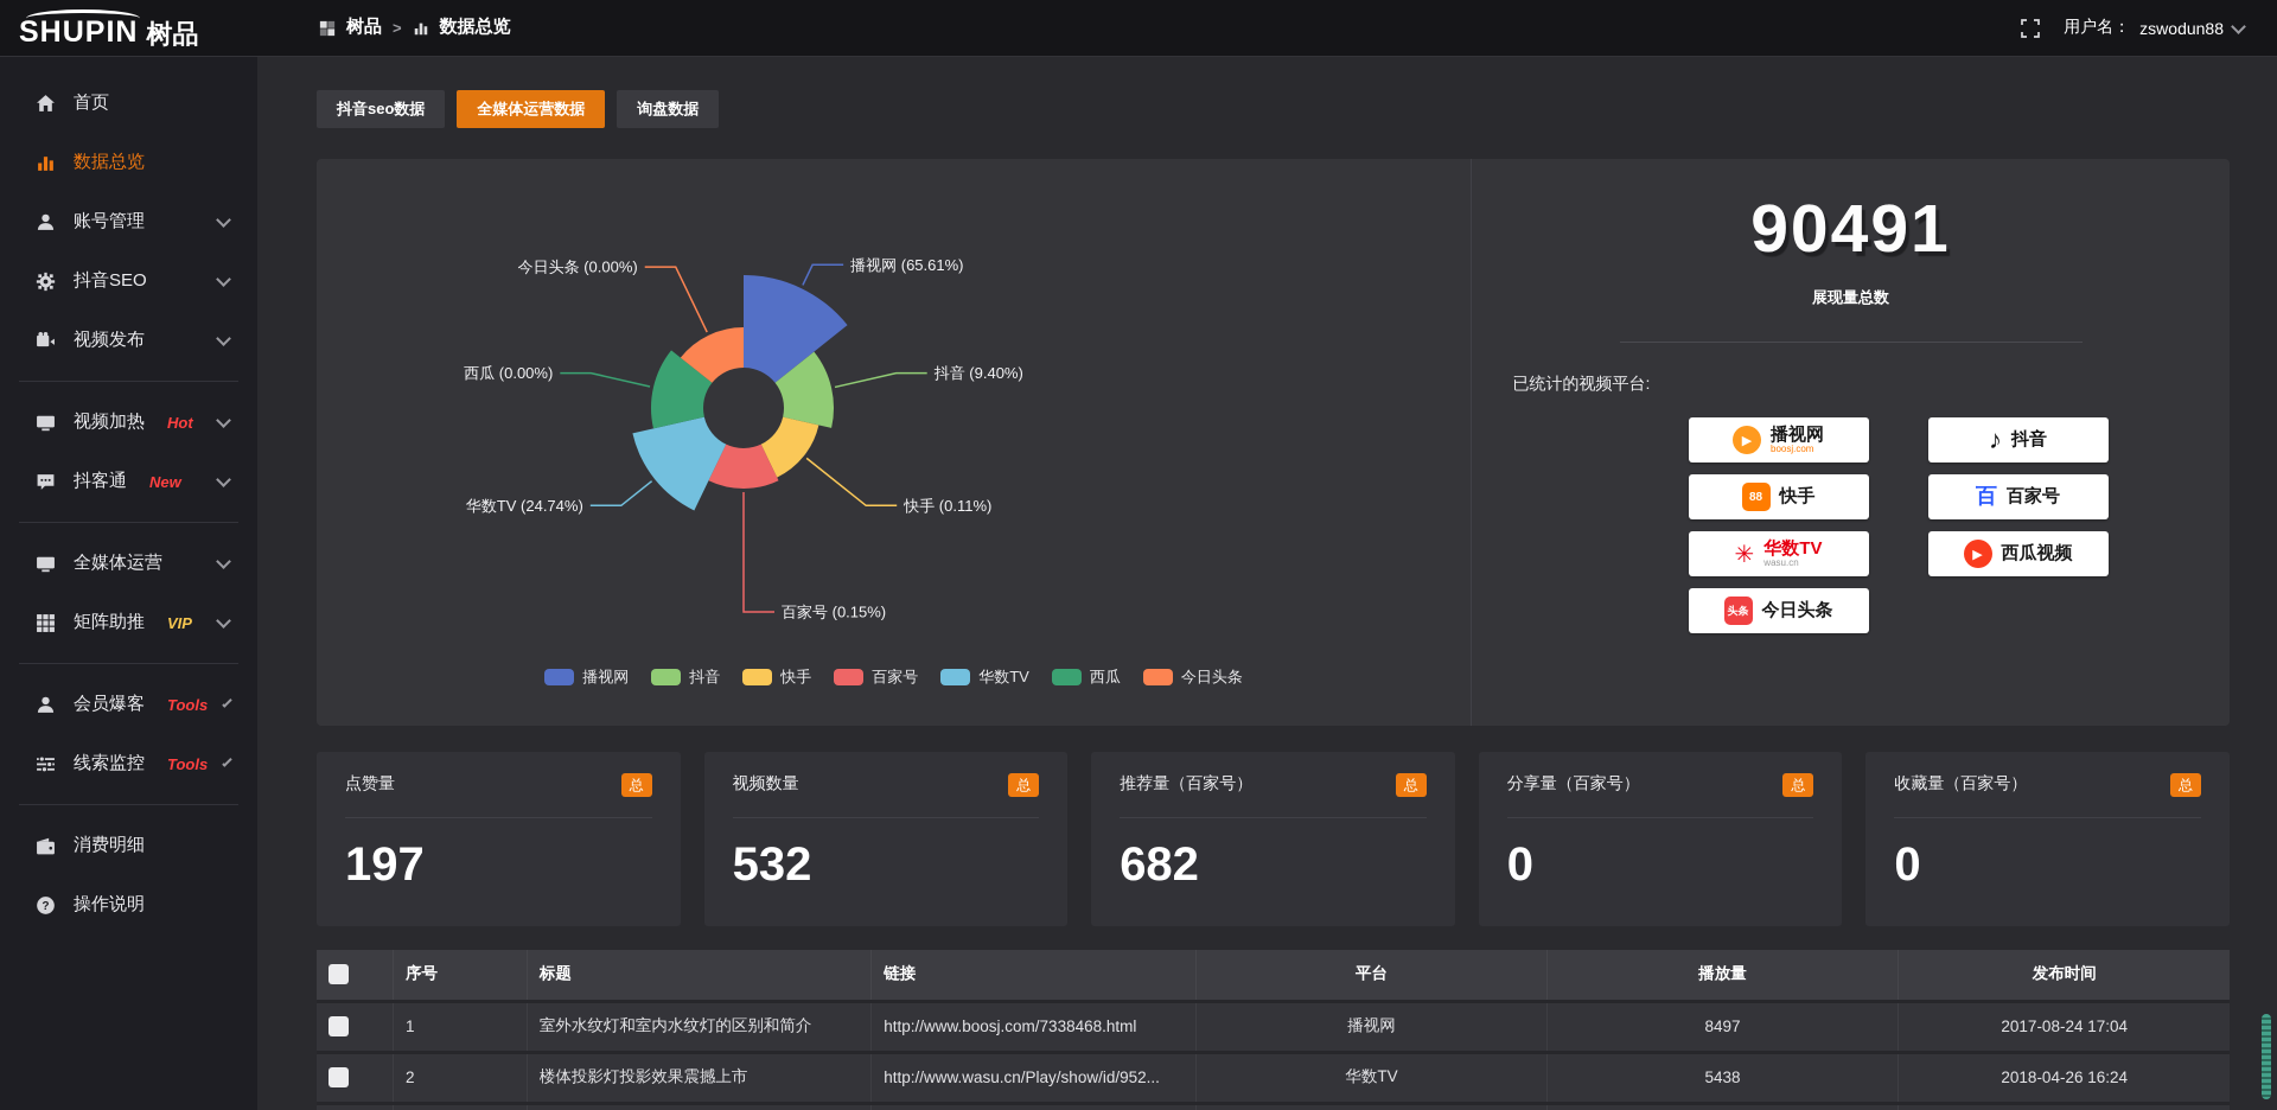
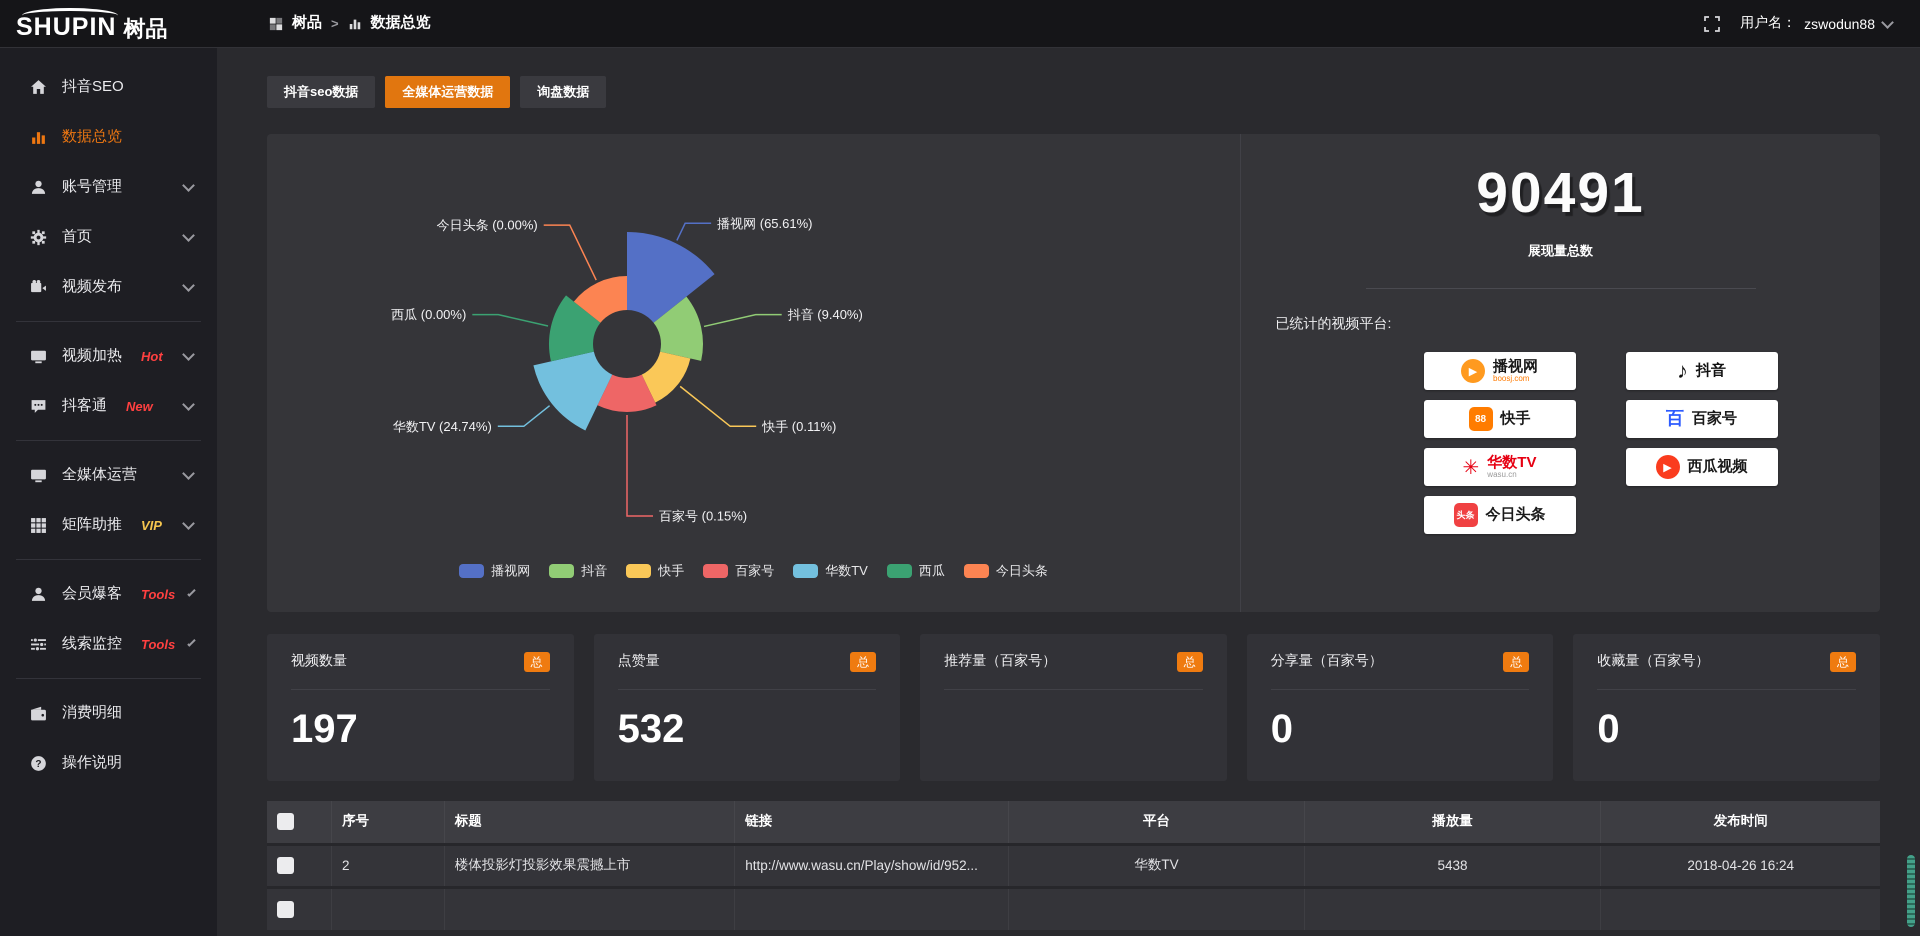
  SHUPIN
  树品
  树品
  >
  数据总览
  用户名：
  zswodun88
- 首页
+ 抖音SEO
  数据总览
  账号管理
- 抖音SEO
+ 首页
  视频发布
  视频加热
  Hot
  抖客通
  New
  全媒体运营
  矩阵助推
  VIP
  会员爆客
  Tools
  线索监控
  Tools
  消费明细
  ?
  操作说明
  抖音seo数据
  全媒体运营数据
  询盘数据
  播视网 (65.61%)
  抖音 (9.40%)
  快手 (0.11%)
  百家号 (0.15%)
  华数TV (24.74%)
  西瓜 (0.00%)
  今日头条 (0.00%)
  播视网
  抖音
  快手
  百家号
  华数TV
  西瓜
  今日头条
  90491
  展现量总数
  已统计的视频平台:
  ▶
  播视网
  boosj.com
  88
  快手
  ✳
  华数TV
  wasu.cn
  头条
  今日头条
  ♪
  抖音
  百
  百家号
  ▶
  西瓜视频
- 点赞量
+ 视频数量
  总
  197
- 视频数量
+ 点赞量
  总
  532
  推荐量（百家号）
  总
- 682
  分享量（百家号）
  总
  0
  收藏量（百家号）
  总
  0
  	序号	标题	链接	平台	播放量	发布时间
- 	1	室外水纹灯和室内水纹灯的区别和简介	http://www.boosj.com/7338468.html	播视网	8497	2017-08-24 17:04
  	2	楼体投影灯投影效果震撼上市	http://www.wasu.cn/Play/show/id/952...	华数TV	5438	2018-04-26 16:24
